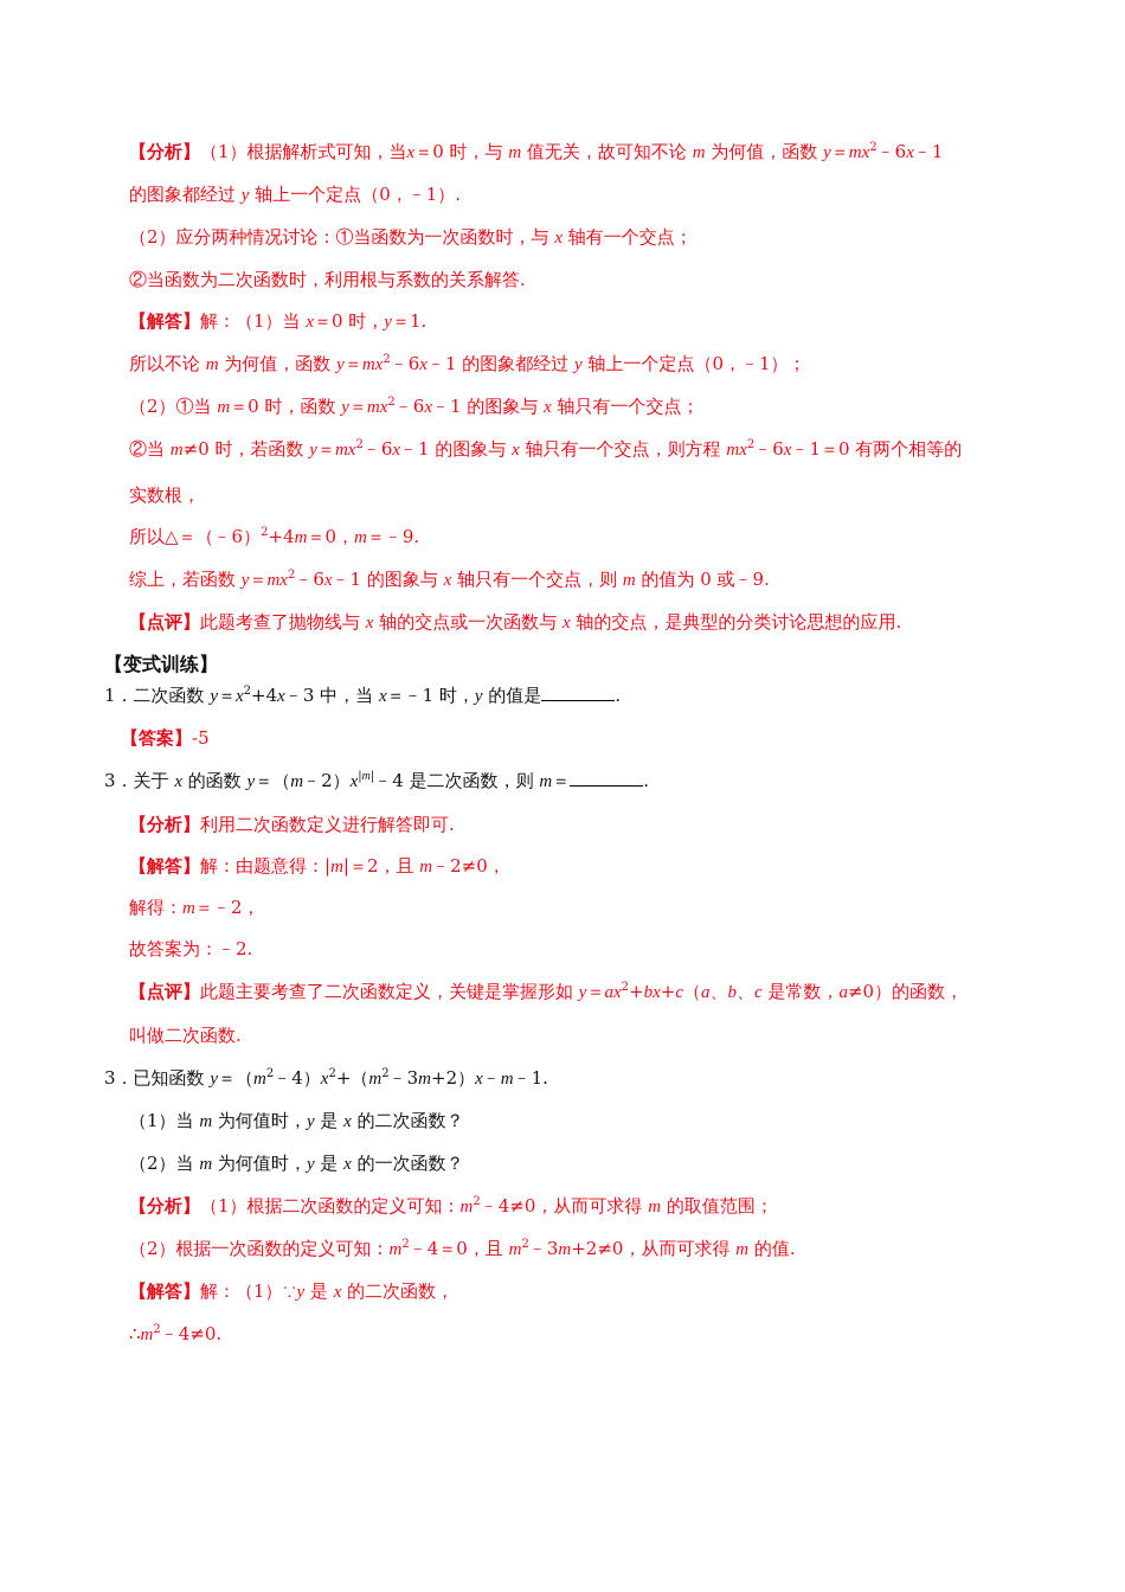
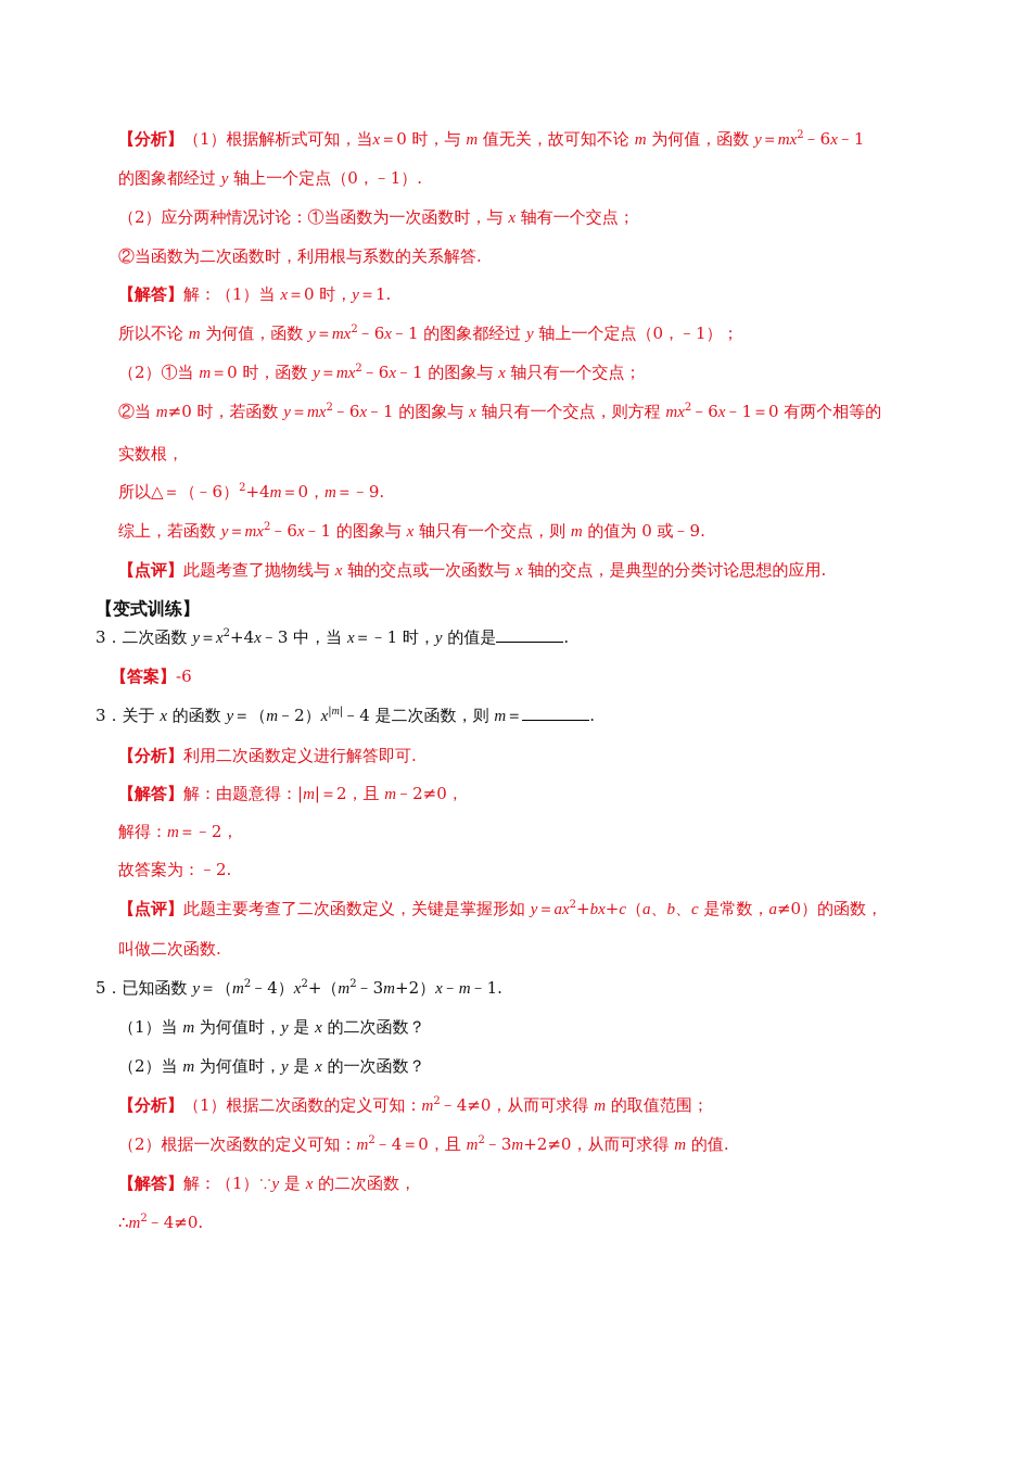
  【分析】（1）根据解析式可知，当x＝0 时，与 m 值无关，故可知不论 m 为何值，函数 y＝mx2﹣6x﹣1
  的图象都经过 y 轴上一个定点（0，﹣1）.
  （2）应分两种情况讨论：①当函数为一次函数时，与 x 轴有一个交点；
  ②当函数为二次函数时，利用根与系数的关系解答.
  【解答】解：（1）当 x＝0 时，y＝1.
  所以不论 m 为何值，函数 y＝mx2﹣6x﹣1 的图象都经过 y 轴上一个定点（0，﹣1）；
  （2）①当 m＝0 时，函数 y＝mx2﹣6x﹣1 的图象与 x 轴只有一个交点；
  ②当 m≠0 时，若函数 y＝mx2﹣6x﹣1 的图象与 x 轴只有一个交点，则方程 mx2﹣6x﹣1＝0 有两个相等的
  实数根，
  所以△＝（﹣6）2+4m＝0，m＝﹣9.
  综上，若函数 y＝mx2﹣6x﹣1 的图象与 x 轴只有一个交点，则 m 的值为 0 或﹣9.
  【点评】此题考查了抛物线与 x 轴的交点或一次函数与 x 轴的交点，是典型的分类讨论思想的应用.
  【变式训练】
- 1．二次函数 y＝x2+4x﹣3 中，当 x＝﹣1 时，y 的值是 .
+ 3．二次函数 y＝x2+4x﹣3 中，当 x＝﹣1 时，y 的值是 .
- 【答案】-5
+ 【答案】-6
  3．关于 x 的函数 y＝（m﹣2）x|m|﹣4 是二次函数，则 m＝ .
  【分析】利用二次函数定义进行解答即可.
  【解答】解：由题意得：|m|＝2，且 m﹣2≠0，
  解得：m＝﹣2，
  故答案为：﹣2.
  【点评】此题主要考查了二次函数定义，关键是掌握形如 y＝ax2+bx+c（a、b、c 是常数，a≠0）的函数，
  叫做二次函数.
- 3．已知函数 y＝（m2﹣4）x2+（m2﹣3m+2）x﹣m﹣1.
+ 5．已知函数 y＝（m2﹣4）x2+（m2﹣3m+2）x﹣m﹣1.
  （1）当 m 为何值时，y 是 x 的二次函数？
  （2）当 m 为何值时，y 是 x 的一次函数？
  【分析】（1）根据二次函数的定义可知：m2﹣4≠0，从而可求得 m 的取值范围；
  （2）根据一次函数的定义可知：m2﹣4＝0，且 m2﹣3m+2≠0，从而可求得 m 的值.
  【解答】解：（1）∵y 是 x 的二次函数，
  ∴m2﹣4≠0.
